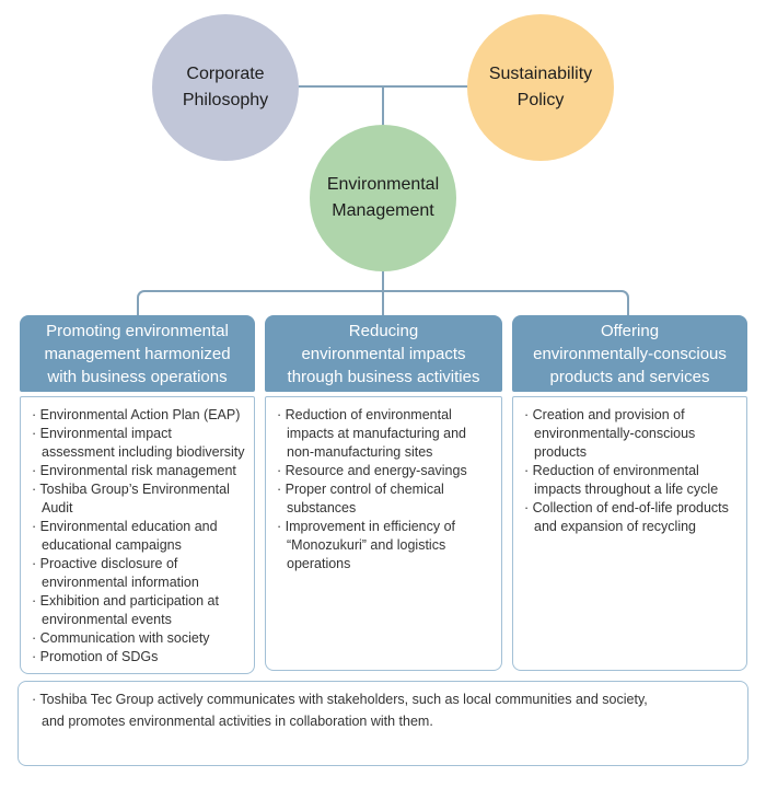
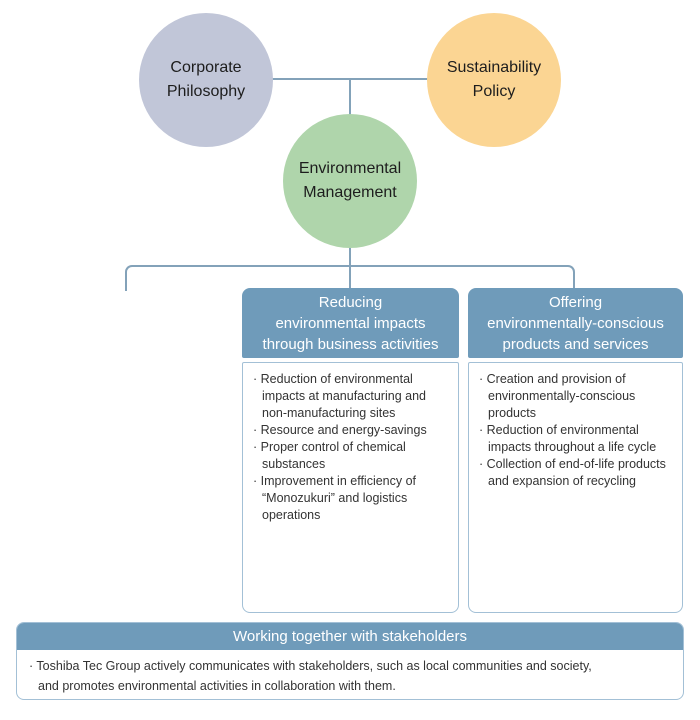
  Corporate
  Philosophy
  Sustainability
  Policy
  Environmental
  Management
- Promoting environmental
- management harmonized
- with business operations
- · Environmental Action Plan (EAP)
- · Environmental impact
- assessment including biodiversity
- · Environmental risk management
- · Toshiba Group’s Environmental
- Audit
- · Environmental education and
- educational campaigns
- · Proactive disclosure of
- environmental information
- · Exhibition and participation at
- environmental events
- · Communication with society
- · Promotion of SDGs
  Reducing
  environmental impacts
  through business activities
  · Reduction of environmental
  impacts at manufacturing and
  non-manufacturing sites
  · Resource and energy-savings
  · Proper control of chemical
  substances
  · Improvement in efficiency of
  “Monozukuri” and logistics
  operations
  Offering
  environmentally-conscious
  products and services
  · Creation and provision of
  environmentally-conscious
  products
  · Reduction of environmental
  impacts throughout a life cycle
  · Collection of end-of-life products
  and expansion of recycling
+ Working together with stakeholders
  · Toshiba Tec Group actively communicates with stakeholders, such as local communities and society,
  and promotes environmental activities in collaboration with them.
